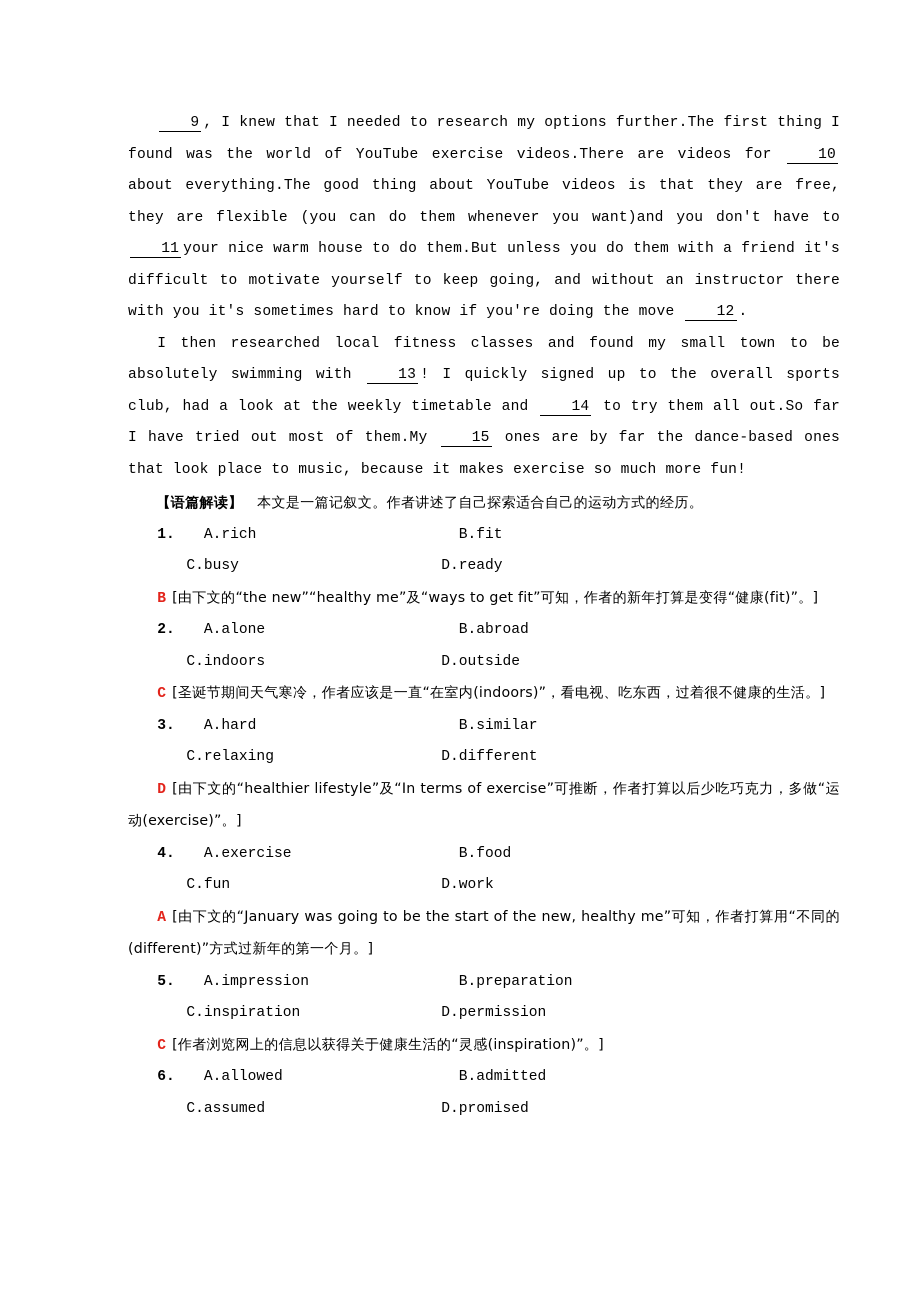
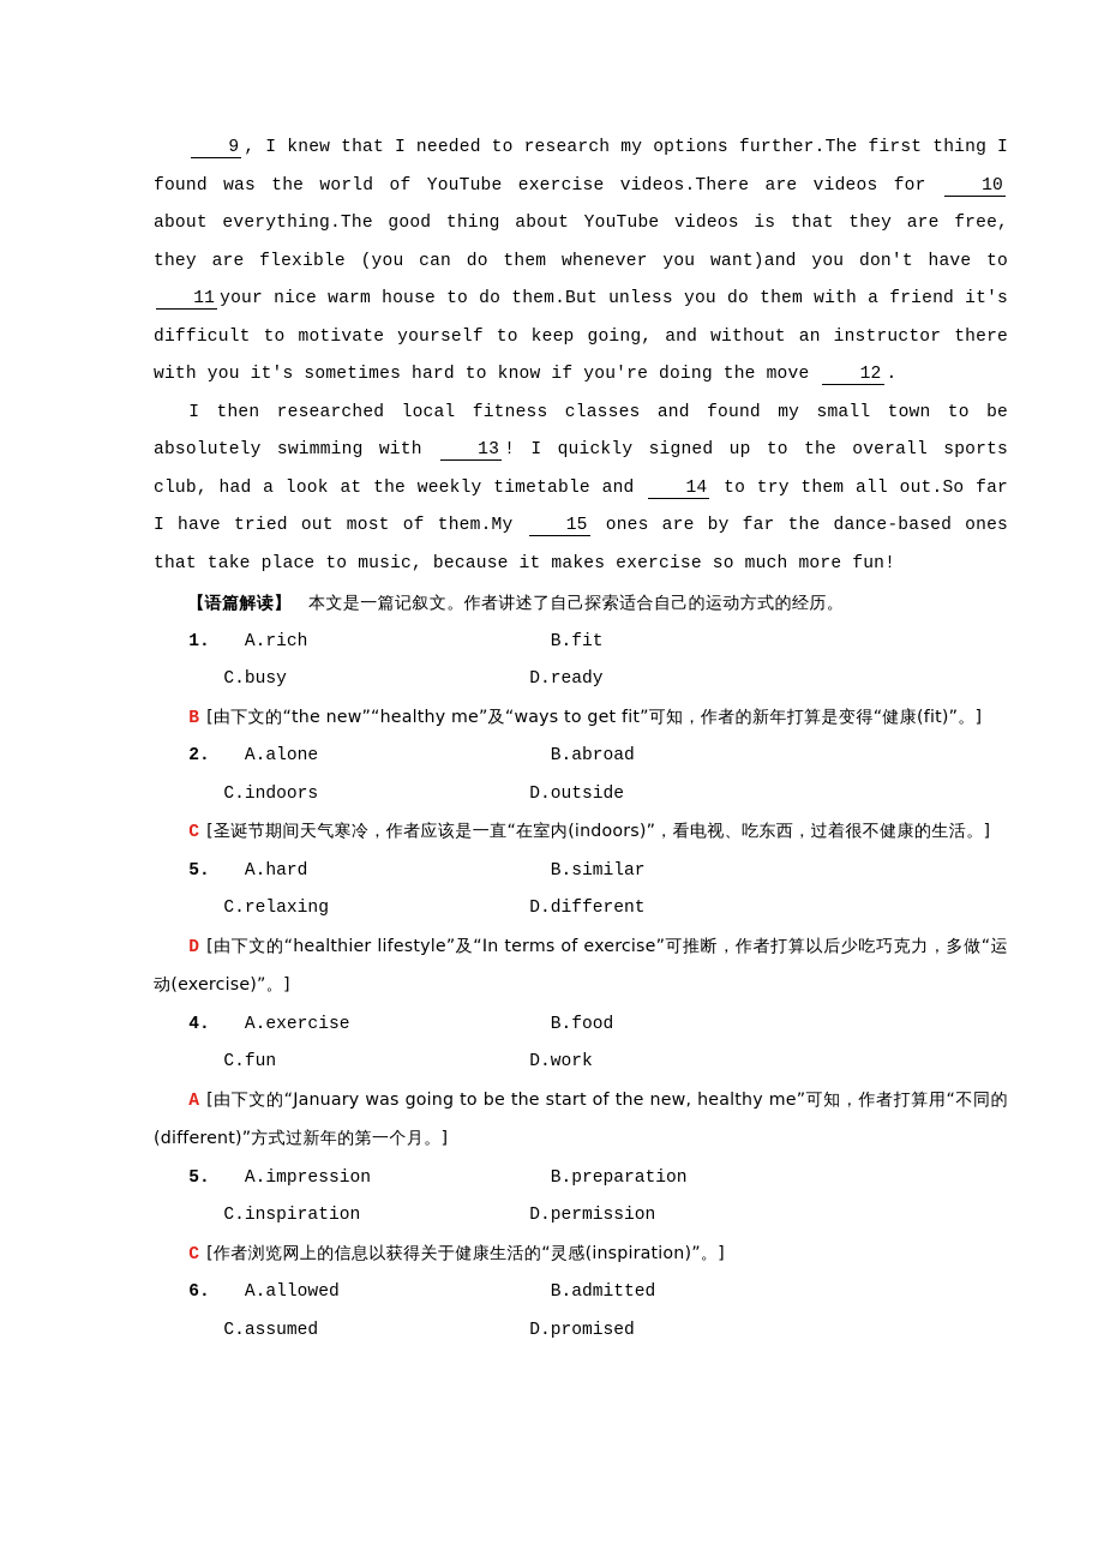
  9 , I knew that I needed to research my options further.The first thing I found was the world of YouTube exercise videos.There are videos for 10 about everything.The good thing about YouTube videos is that they are free, they are flexible (you can do them whenever you want)and you don't have to 11 your nice warm house to do them.But unless you do them with a friend it's difficult to motivate yourself to keep going, and without an instructor there with you it's sometimes hard to know if you're doing the move 12 .
- I then researched local fitness classes and found my small town to be absolutely swimming with 13 ! I quickly signed up to the overall sports club, had a look at the weekly timetable and 14 to try them all out.So far I have tried out most of them.My 15 ones are by far the dance-based ones that look place to music, because it makes exercise so much more fun!
+ I then researched local fitness classes and found my small town to be absolutely swimming with 13 ! I quickly signed up to the overall sports club, had a look at the weekly timetable and 14 to try them all out.So far I have tried out most of them.My 15 ones are by far the dance-based ones that take place to music, because it makes exercise so much more fun!
  【语篇解读】 本文是一篇记叙文。作者讲述了自己探索适合自己的运动方式的经历。
  1. A.rich B.fit
  C.busy D.ready
  B [由下文的“the new”“healthy me”及“ways to get fit”可知，作者的新年打算是变得“健康(fit)”。]
  2. A.alone B.abroad
  C.indoors D.outside
  C [圣诞节期间天气寒冷，作者应该是一直“在室内(indoors)”，看电视、吃东西，过着很不健康的生活。]
- 3. A.hard B.similar
+ 5. A.hard B.similar
  C.relaxing D.different
  D [由下文的“healthier lifestyle”及“In terms of exercise”可推断，作者打算以后少吃巧克力，多做“运动(exercise)”。]
  4. A.exercise B.food
  C.fun D.work
  A [由下文的“January was going to be the start of the new, healthy me”可知，作者打算用“不同的(different)”方式过新年的第一个月。]
  5. A.impression B.preparation
  C.inspiration D.permission
  C [作者浏览网上的信息以获得关于健康生活的“灵感(inspiration)”。]
  6. A.allowed B.admitted
  C.assumed D.promised
